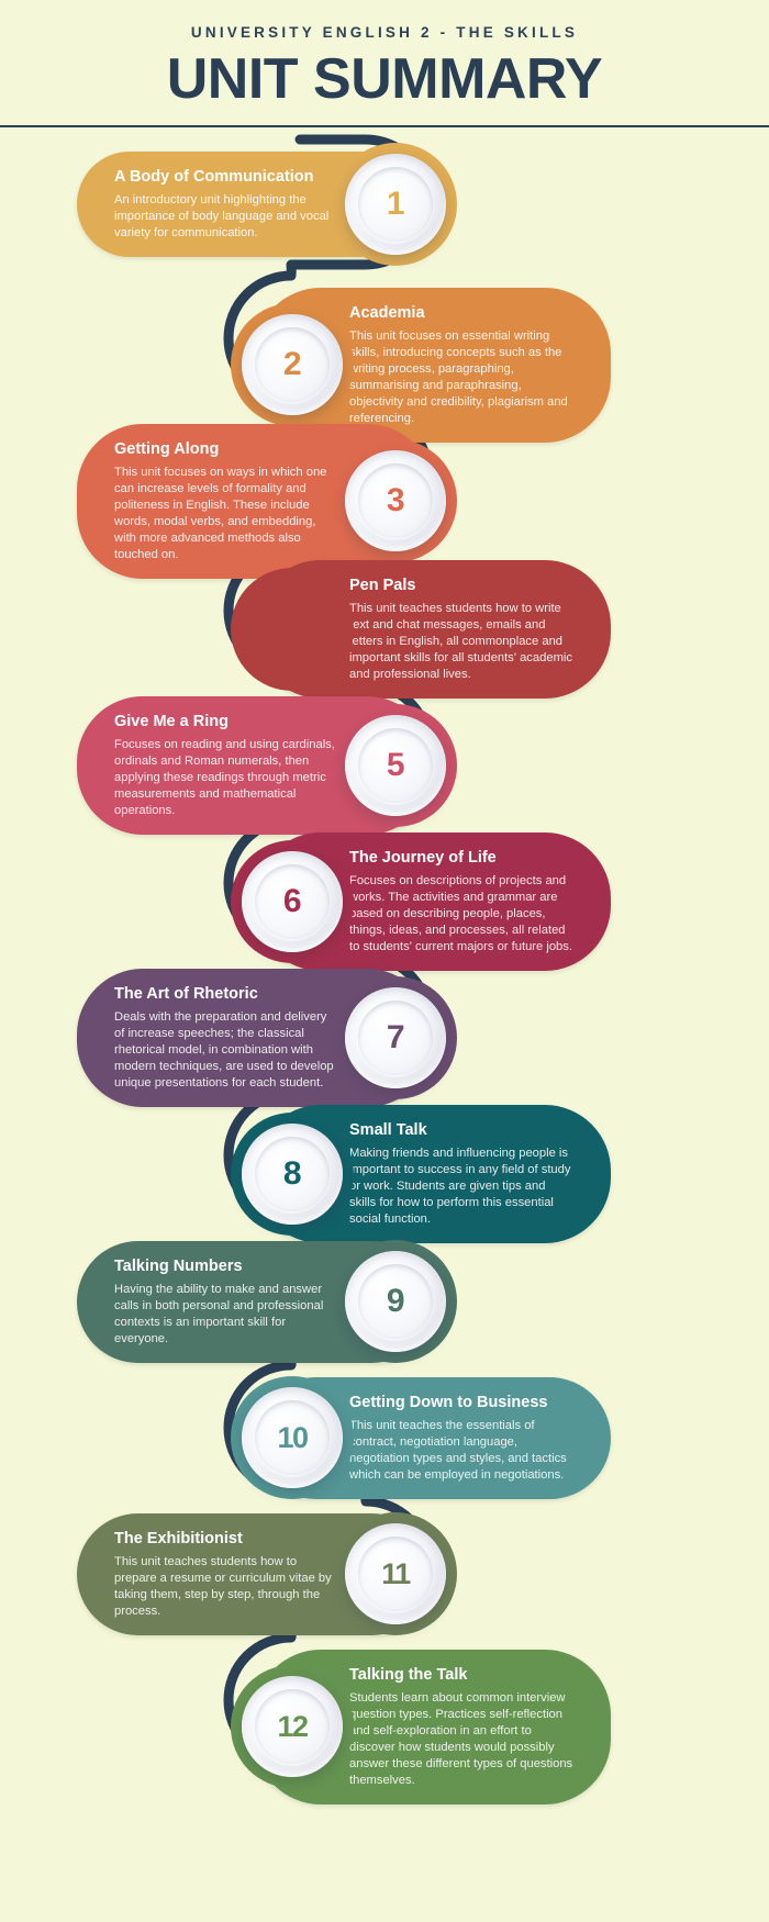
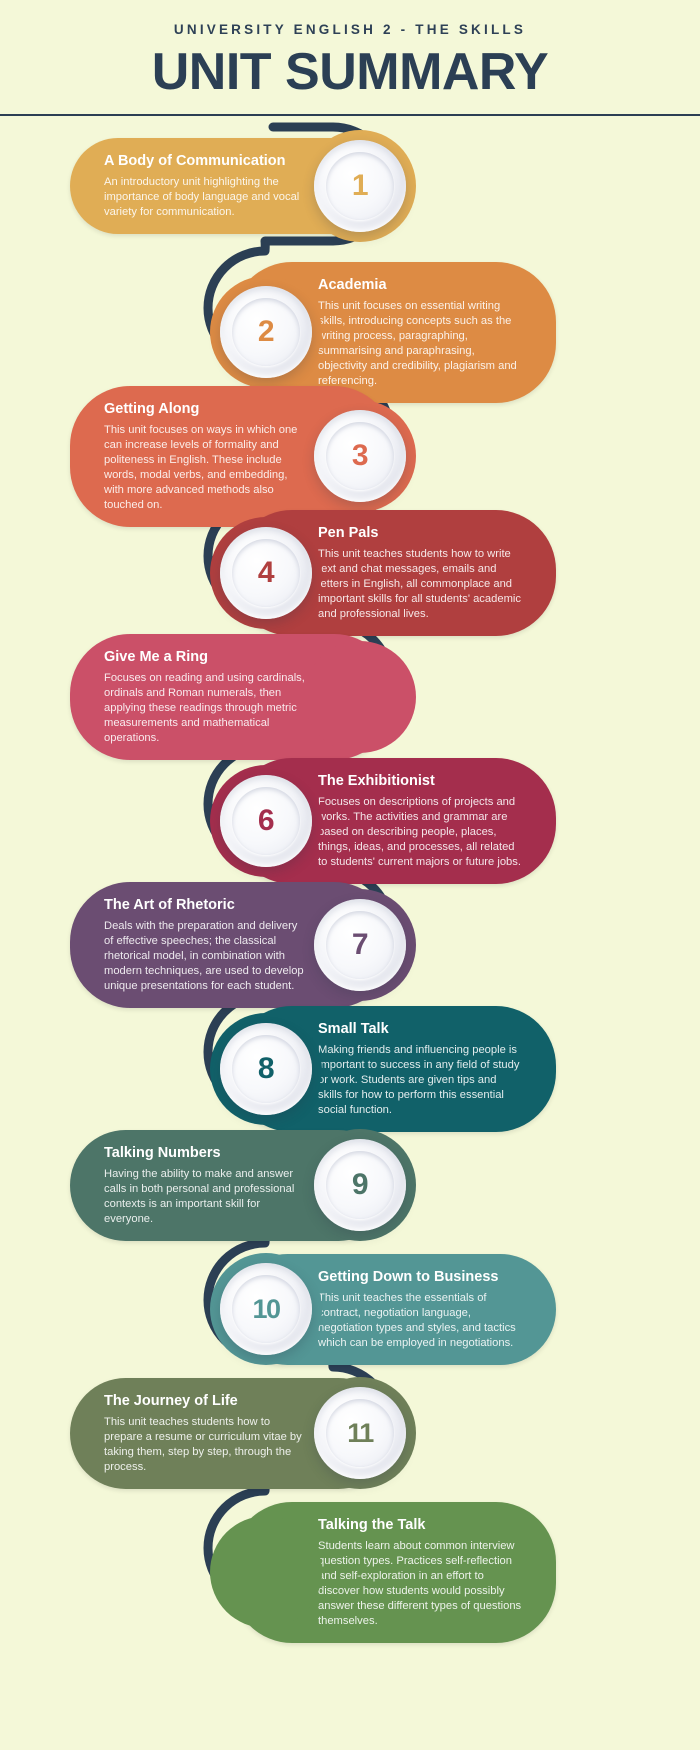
  UNIVERSITY ENGLISH 2 - THE SKILLS
  UNIT SUMMARY
  A Body of Communication
  An introductory unit highlighting the importance of body language and vocal variety for communication.
  1
  Academia
  This unit focuses on essential writing kills, introducing concepts such as the writing process, paragraphing, summarising and paraphrasing, objectivity and credibility, plagiarism and referencing.
  2
  Getting Along
  This unit focuses on ways in which one can increase levels of formality and politeness in English. These include words, modal verbs, and embedding, with more advanced methods also touched on.
  3
  Pen Pals
  This unit teaches students how to write ext and chat messages, emails and etters in English, all commonplace and important skills for all students' academic and professional lives.
+ 4
  Give Me a Ring
  Focuses on reading and using cardinals, ordinals and Roman numerals, then applying these readings through metric measurements and mathematical operations.
- 5
- The Journey of Life
+ The Exhibitionist
  Focuses on descriptions of projects and works. The activities and grammar are based on describing people, places, things, ideas, and processes, all related to students' current majors or future jobs.
  6
  The Art of Rhetoric
- Deals with the preparation and delivery of increase speeches; the classical rhetorical model, in combination with modern techniques, are used to develop unique presentations for each student.
+ Deals with the preparation and delivery of effective speeches; the classical rhetorical model, in combination with modern techniques, are used to develop unique presentations for each student.
  7
  Small Talk
  Making friends and influencing people is mportant to success in any field of study or work. Students are given tips and skills for how to perform this essential social function.
  8
  Talking Numbers
  Having the ability to make and answer calls in both personal and professional contexts is an important skill for everyone.
  9
  Getting Down to Business
  This unit teaches the essentials of ontract, negotiation language, negotiation types and styles, and tactics which can be employed in negotiations.
  10
- The Exhibitionist
+ The Journey of Life
  This unit teaches students how to prepare a resume or curriculum vitae by taking them, step by step, through the process.
  11
  Talking the Talk
  Students learn about common interview question types. Practices self-reflection nd self-exploration in an effort to discover how students would possibly answer these different types of questions themselves.
- 12
